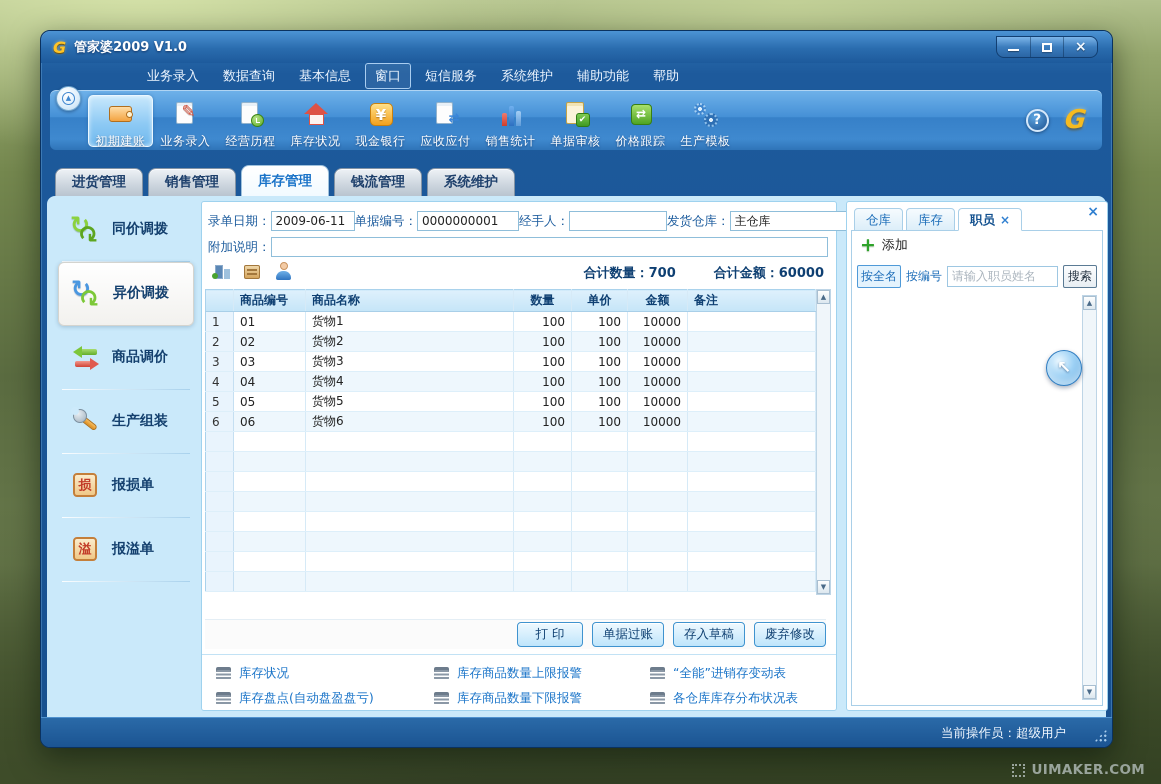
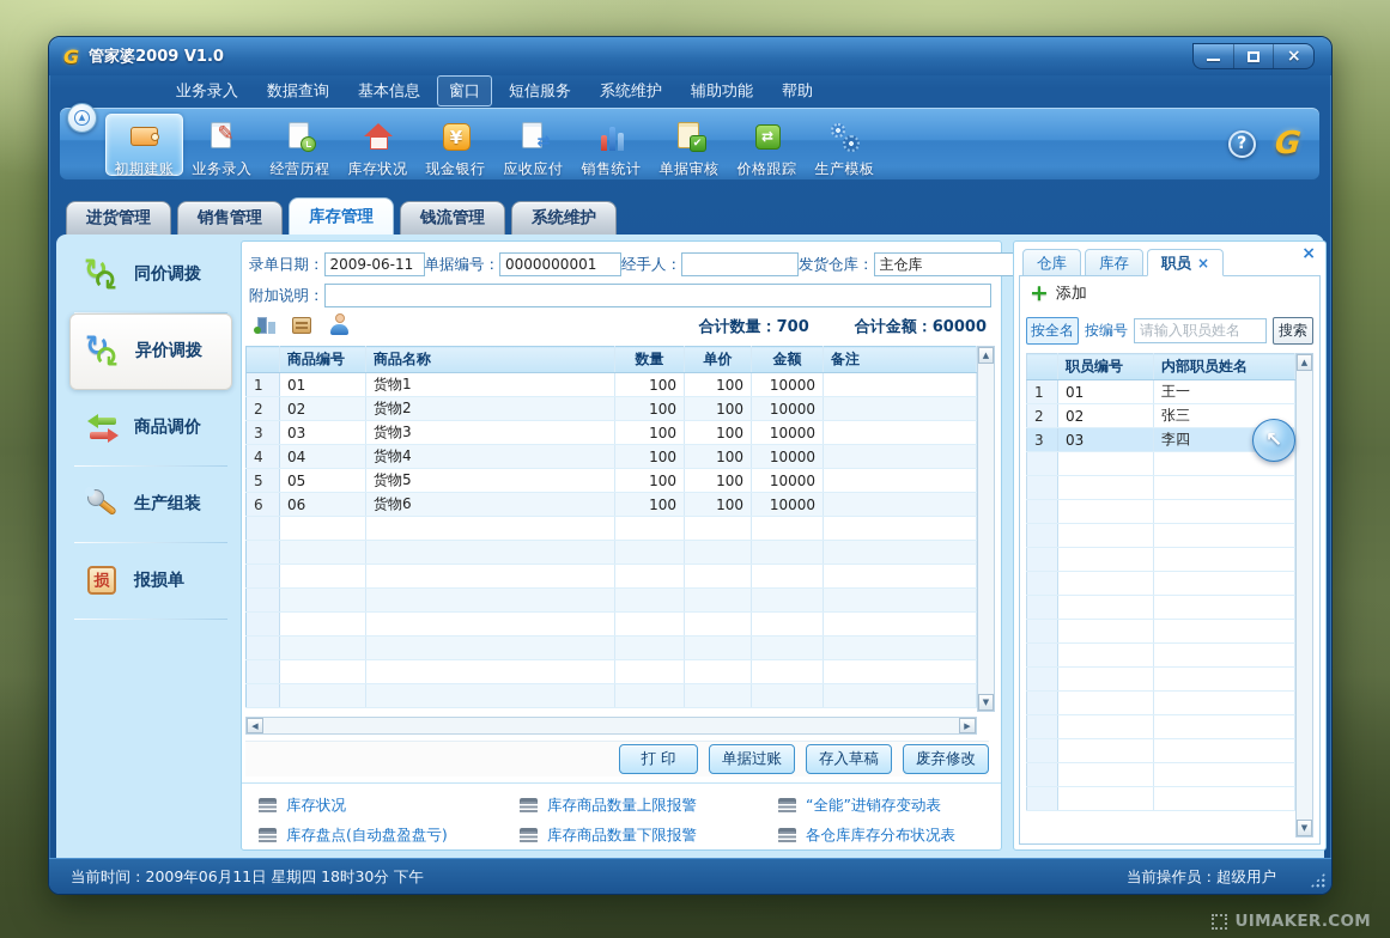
  G
  管家婆2009 V1.0
  ×
  业务录入
  数据查询
  基本信息
  窗口
  短信服务
  系统维护
  辅助功能
  帮助
  ▲
  初期建账
  ✎
  业务录入
  经营历程
  库存状况
  ¥
  现金银行
  ⇄
  应收应付
  销售统计
  ✔
  单据审核
  ⇄
  价格跟踪
  生产模板
  ?
  进货管理
  销售管理
  库存管理
  钱流管理
  系统维护
  ↻
  同价调拨
  ↻
  异价调拨
  商品调价
  生产组装
  损
  报损单
- 溢
- 报溢单
  录单日期：
  2009-06-11
  单据编号：
  0000000001
  经手人：
  发货仓库：
  主仓库
  附加说明：
  合计数量：700
  合计金额：60000
  	商品编号	商品名称	数量	单价	金额	备注
  1	01	货物1	100	100	10000
  2	02	货物2	100	100	10000
  3	03	货物3	100	100	10000
  4	04	货物4	100	100	10000
  5	05	货物5	100	100	10000
  6	06	货物6	100	100	10000
  ▲
  ▼
+ ◀
+ ▶
  打 印
  单据过账
  存入草稿
  废弃修改
  库存状况
  库存商品数量上限报警
  “全能”进销存变动表
  库存盘点(自动盘盈盘亏)
  库存商品数量下限报警
  各仓库库存分布状况表
  ×
  仓库
  库存
  职员 ×
  +
  添加
  按全名
  按编号
  请输入职员姓名
  搜索
+ 	职员编号	内部职员姓名
+ 1	01	王一
+ 2	02	张三
+ 3	03	李四
  ▲
  ▼
  ↖
+ 当前时间：2009年06月11日 星期四 18时30分 下午
  当前操作员：超级用户
  UIMAKER.COM
